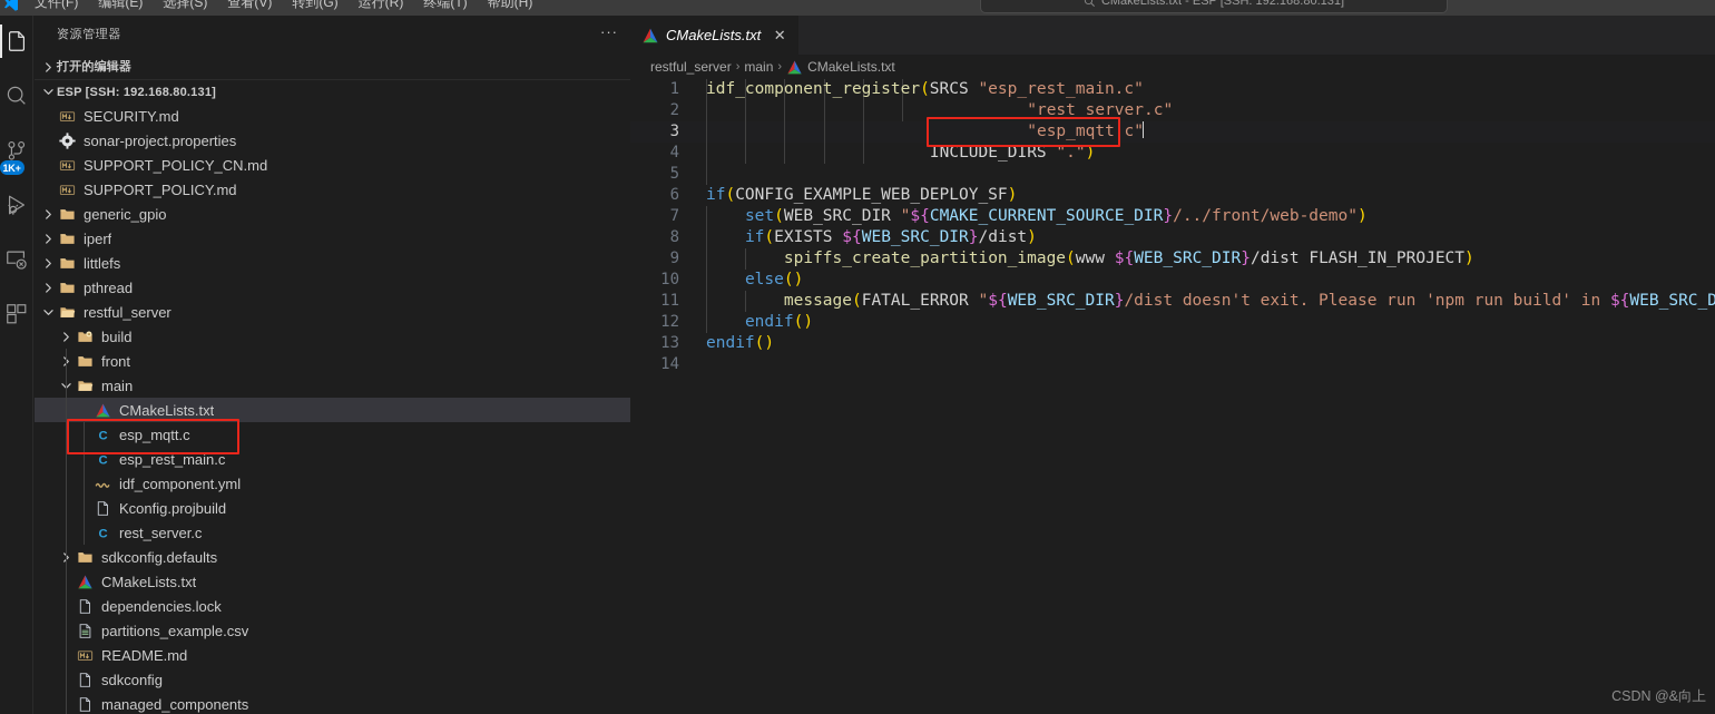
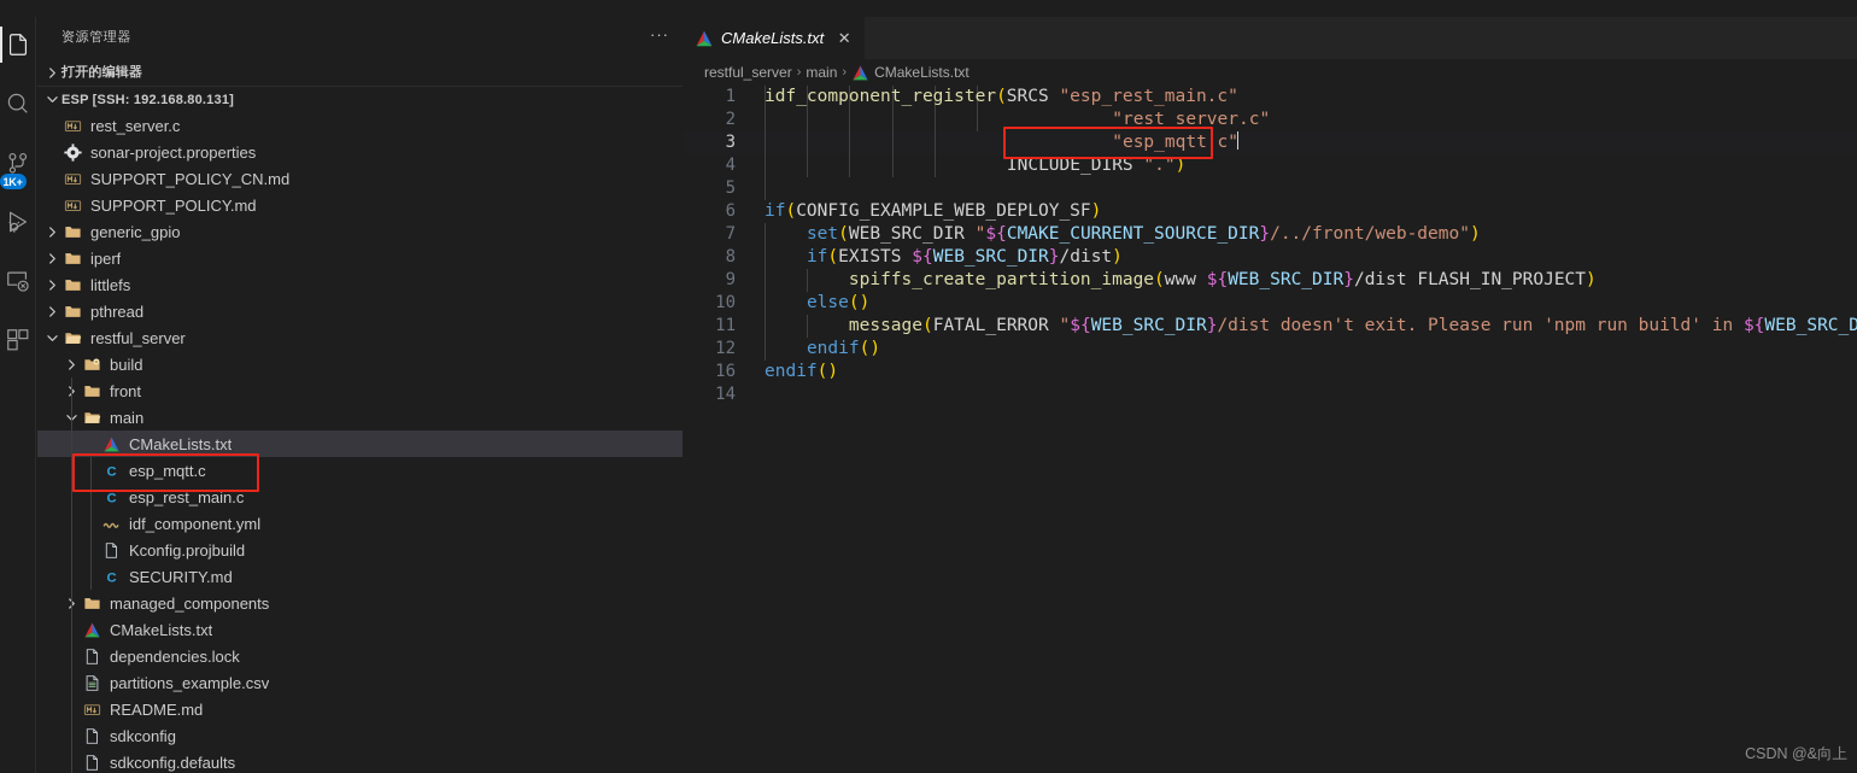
- 文件(F)
- 编辑(E)
- 选择(S)
- 查看(V)
- 转到(G)
- 运行(R)
- 终端(T)
- 帮助(H)
- CMakeLists.txt - ESP [SSH: 192.168.80.131]
  1K+
  资源管理器
  ···
  打开的编辑器
  ESP [SSH: 192.168.80.131]
- SECURITY.md
+ rest_server.c
  sonar-project.properties
  SUPPORT_POLICY_CN.md
  SUPPORT_POLICY.md
  generic_gpio
  iperf
  littlefs
  pthread
  restful_server
  build
  front
  main
  CMakeLists.txt
  C
  esp_mqtt.c
  C
  esp_rest_main.c
  idf_component.yml
  Kconfig.projbuild
  C
- rest_server.c
+ SECURITY.md
- sdkconfig.defaults
+ managed_components
  CMakeLists.txt
  dependencies.lock
  partitions_example.csv
  README.md
  sdkconfig
- managed_components
+ sdkconfig.defaults
  CMakeLists.txt
  ✕
  restful_server
  ›
  main
  ›
  CMakeLists.txt
  1
  idf_component_register(SRCS "esp_rest_main.c"
  2
  "rest_server.c"
  3
  "esp_mqtt.c"
  4
  INCLUDE_DIRS ".")
  5
  6
  if(CONFIG_EXAMPLE_WEB_DEPLOY_SF)
  7
  set(WEB_SRC_DIR "${CMAKE_CURRENT_SOURCE_DIR}/../front/web-demo")
  8
  if(EXISTS ${WEB_SRC_DIR}/dist)
  9
  spiffs_create_partition_image(www ${WEB_SRC_DIR}/dist FLASH_IN_PROJECT)
  10
  else()
  11
  message(FATAL_ERROR "${WEB_SRC_DIR}/dist doesn't exit. Please run 'npm run build' in ${WEB_SRC_D
  12
  endif()
- 13
+ 16
  endif()
  14
  CSDN @&向上
